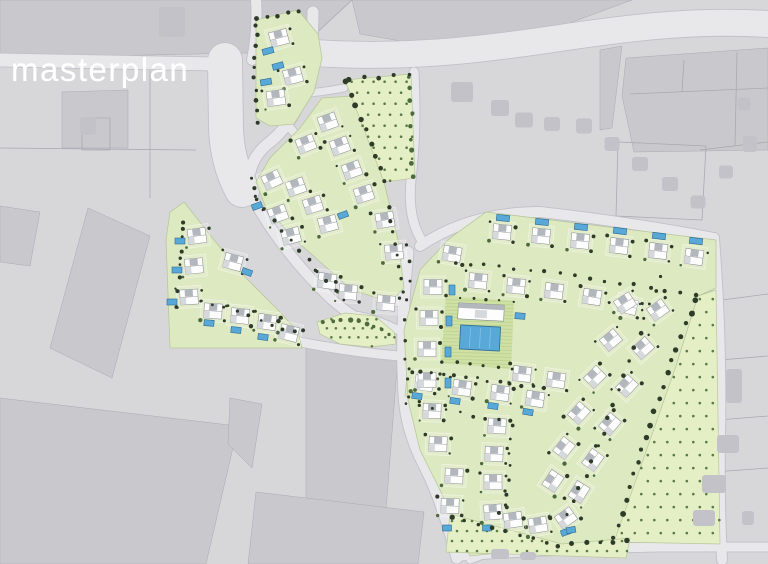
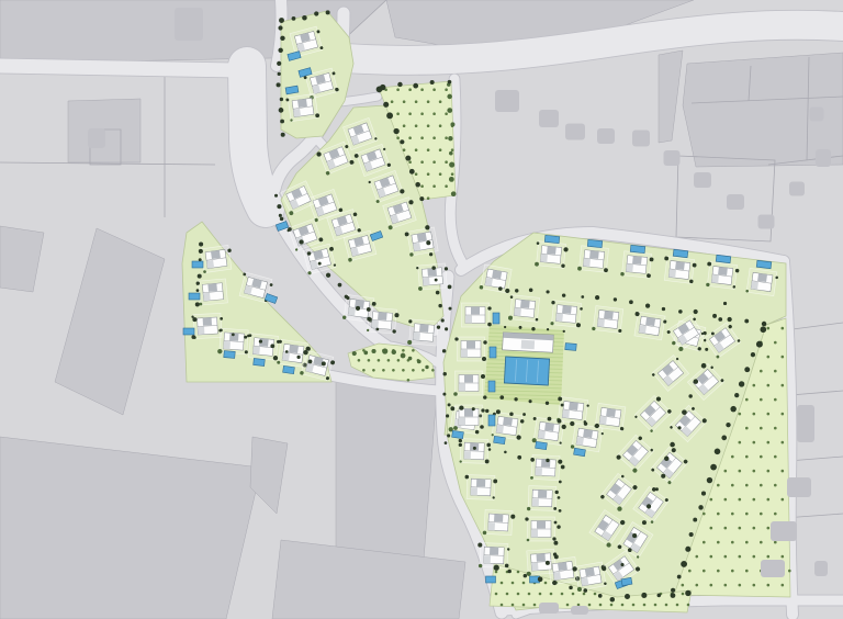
- masterplan
